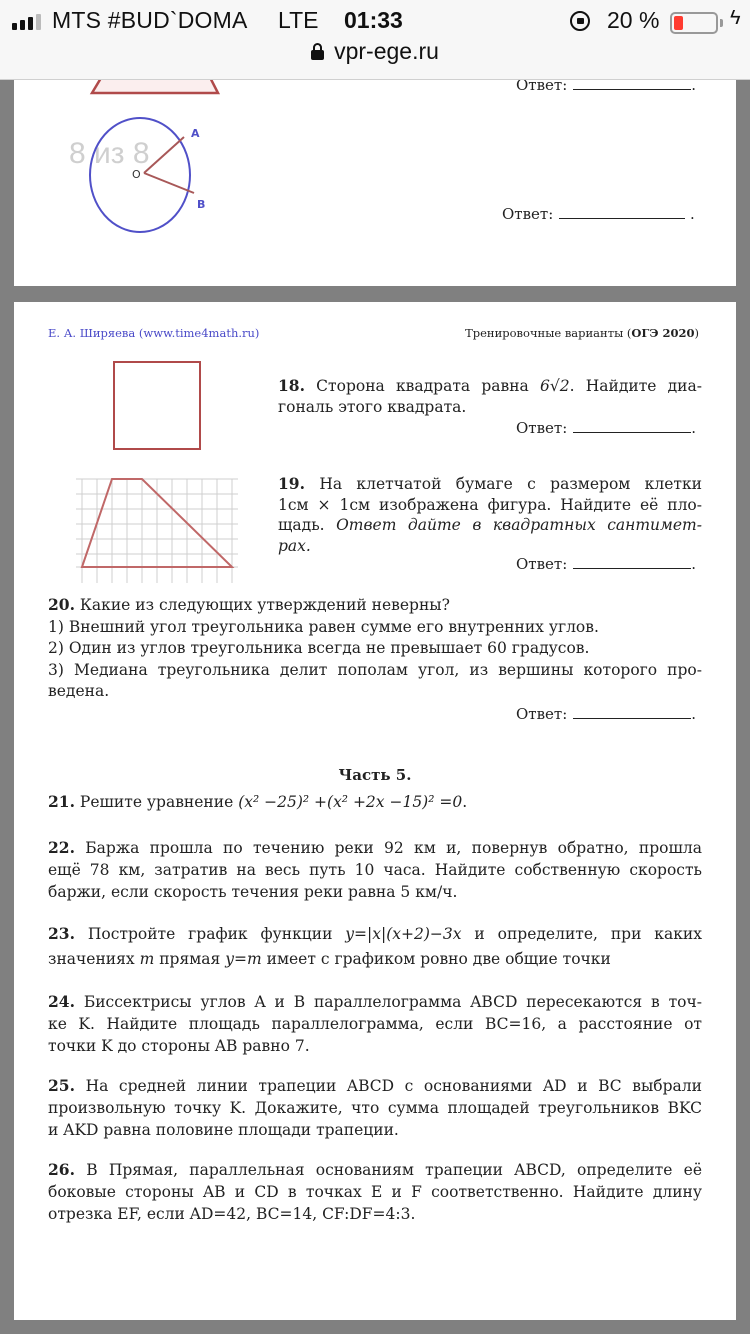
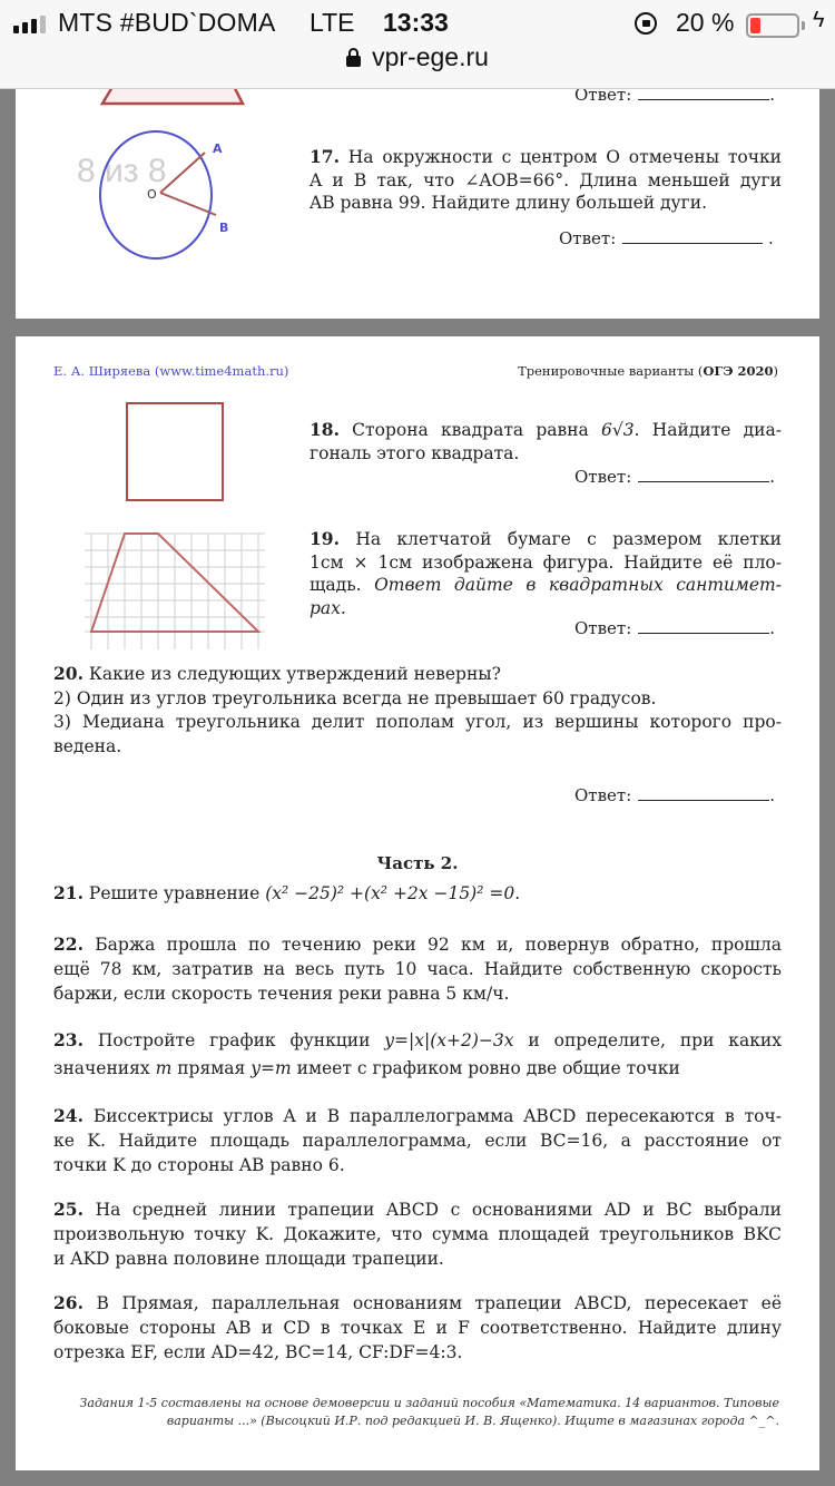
  MTS #BUD`DOMA
  LTE
- 01:33
+ 13:33
  20 %
  ϟ
  vpr-ege.ru
  Ответ: .
  8 из 8
  O
  A
  B
+ 17. На окружности с центром O отмечены точки
+ A и B так, что ∠AOB=66°. Длина меньшей дуги
+ AB равна 99. Найдите длину большей дуги.
  Ответ: .
  Е. А. Ширяева (www.time4math.ru)
  Тренировочные варианты (ОГЭ 2020)
- 18. Сторона квадрата равна 6√2. Найдите диа-
+ 18. Сторона квадрата равна 6√3. Найдите диа-
  гональ этого квадрата.
  Ответ: .
  19. На клетчатой бумаге с размером клетки
  1см × 1см изображена фигура. Найдите её пло-
  щадь. Ответ дайте в квадратных сантимет-
  рах.
  Ответ: .
  20. Какие из следующих утверждений неверны?
- 1) Внешний угол треугольника равен сумме его внутренних углов.
  2) Один из углов треугольника всегда не превышает 60 градусов.
  3) Медиана треугольника делит пополам угол, из вершины которого про-
  ведена.
  Ответ: .
- Часть 5.
+ Часть 2.
  21. Решите уравнение (x² −25)² +(x² +2x −15)² =0.
  22. Баржа прошла по течению реки 92 км и, повернув обратно, прошла
  ещё 78 км, затратив на весь путь 10 часа. Найдите собственную скорость
  баржи, если скорость течения реки равна 5 км/ч.
  23. Постройте график функции y=|x|(x+2)−3x и определите, при каких
  значениях m прямая y=m имеет с графиком ровно две общие точки
  24. Биссектрисы углов A и B параллелограмма ABCD пересекаются в точ-
  ке K. Найдите площадь параллелограмма, если BC=16, а расстояние от
- точки K до стороны AB равно 7.
+ точки K до стороны AB равно 6.
  25. На средней линии трапеции ABCD с основаниями AD и BC выбрали
  произвольную точку K. Докажите, что сумма площадей треугольников BKC
  и AKD равна половине площади трапеции.
- 26. В Прямая, параллельная основаниям трапеции ABCD, определите её
+ 26. В Прямая, параллельная основаниям трапеции ABCD, пересекает её
  боковые стороны AB и CD в точках E и F соответственно. Найдите длину
  отрезка EF, если AD=42, BC=14, CF:DF=4:3.
+ Задания 1-5 составлены на основе демоверсии и заданий пособия «Математика. 14 вариантов. Типовые
+ варианты ...» (Высоцкий И.Р. под редакцией И. В. Ященко). Ищите в магазинах города ^_^.
